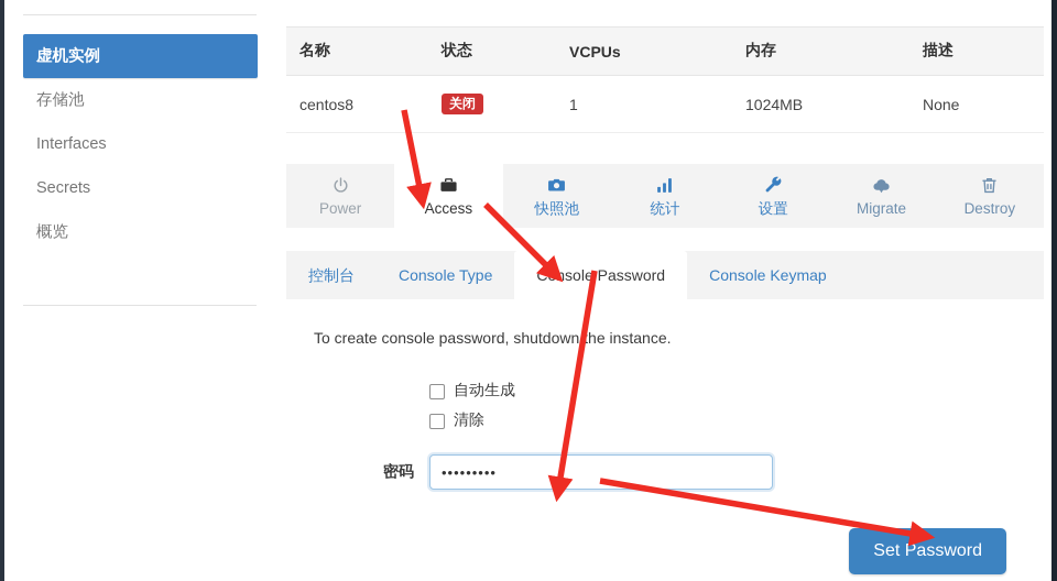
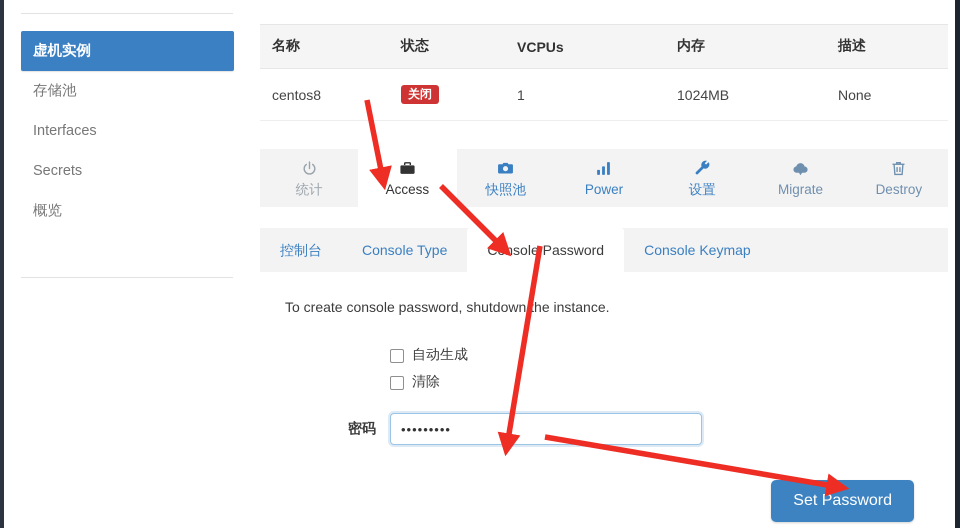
  虚机实例
  存储池
  Interfaces
  Secrets
  概览
  名称	状态	VCPUs	内存	描述
  centos8	关闭	1	1024MB	None
- Power
+ 统计
  Access
  快照池
- 统计
+ Power
  设置
  Migrate
  Destroy
  控制台
  Console Type
  Cnsole Password
  Console Keymap
  To create console password, shutdownhe instance.
  自动生成
  清除
  密码
  •••••••••
  Set Password
